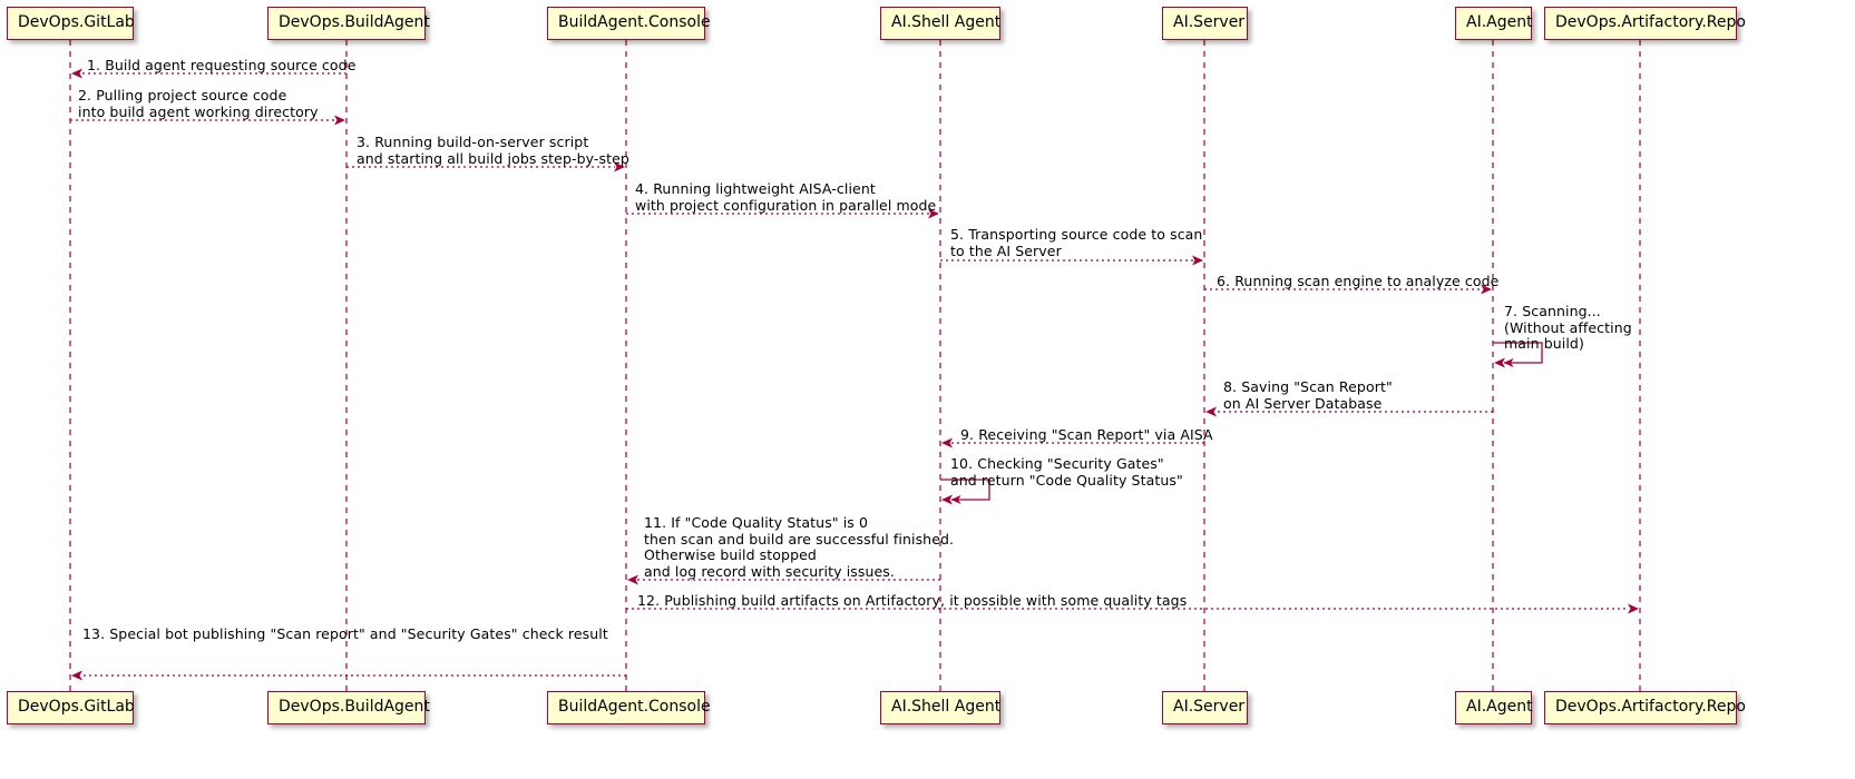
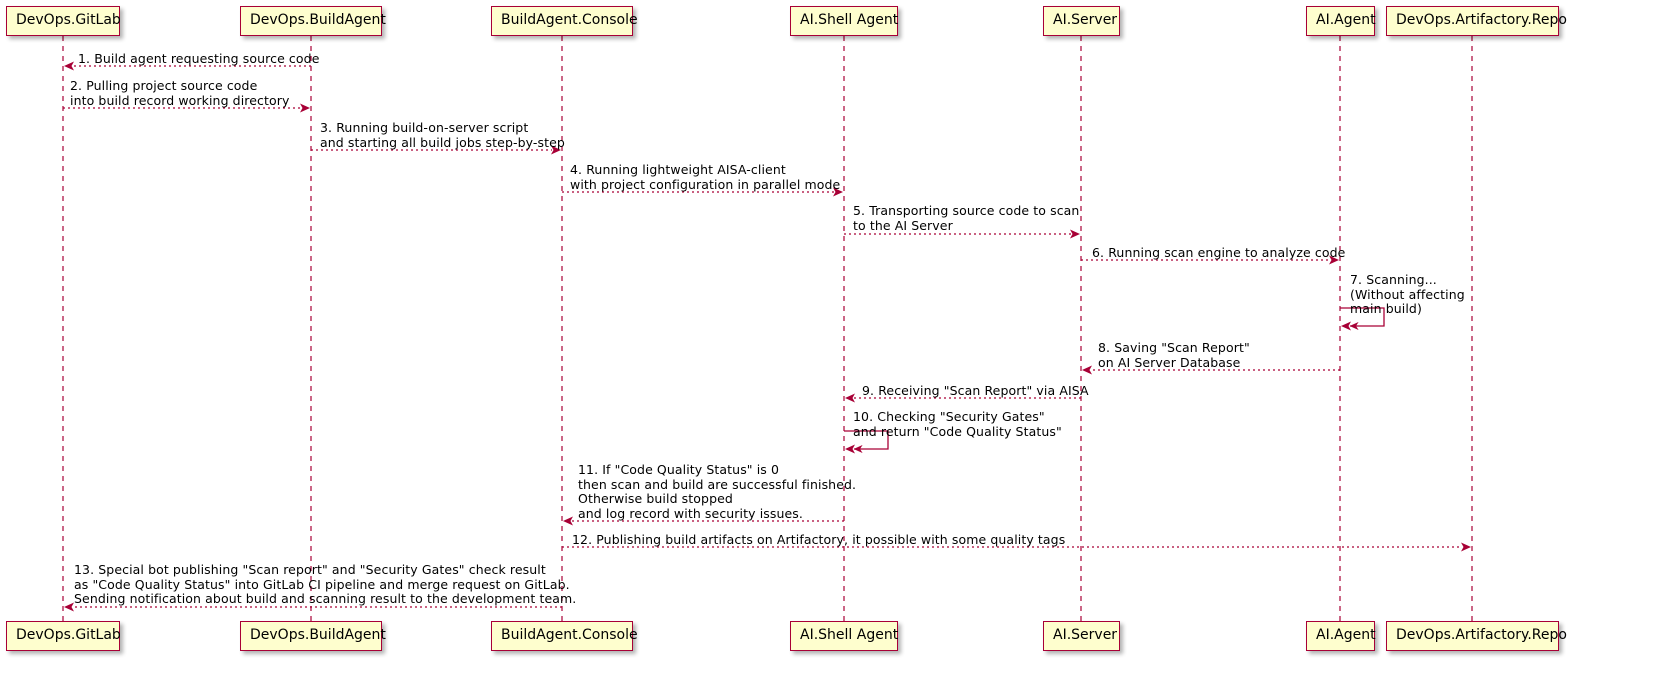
  DevOps.GitLab
  DevOps.BuildAgent
  BuildAgent.Console
  AI.Shell Agent
  AI.Server
  AI.Agent
  DevOps.Artifactory.Repo
  DevOps.GitLab
  DevOps.BuildAgent
  BuildAgent.Console
  AI.Shell Agent
  AI.Server
  AI.Agent
  DevOps.Artifactory.Repo
  1. Build agent requesting source code
  2. Pulling project source code
- into build agent working directory
+ into build record working directory
  3. Running build-on-server script
  and starting all build jobs step-by-step
  4. Running lightweight AISA-client
  with project configuration in parallel mode
  5. Transporting source code to scan
  to the AI Server
  6. Running scan engine to analyze code
  7. Scanning...
  (Without affecting
  main build)
  8. Saving "Scan Report"
  on AI Server Database
  9. Receiving "Scan Report" via AISA
  10. Checking "Security Gates"
  and return "Code Quality Status"
  11. If "Code Quality Status" is 0
  then scan and build are successful finished.
  Otherwise build stopped
  and log record with security issues.
  12. Publishing build artifacts on Artifactory, it possible with some quality tags
  13. Special bot publishing "Scan report" and "Security Gates" check result
+ as "Code Quality Status" into GitLab CI pipeline and merge request on GitLab.
+ Sending notification about build and scanning result to the development team.
